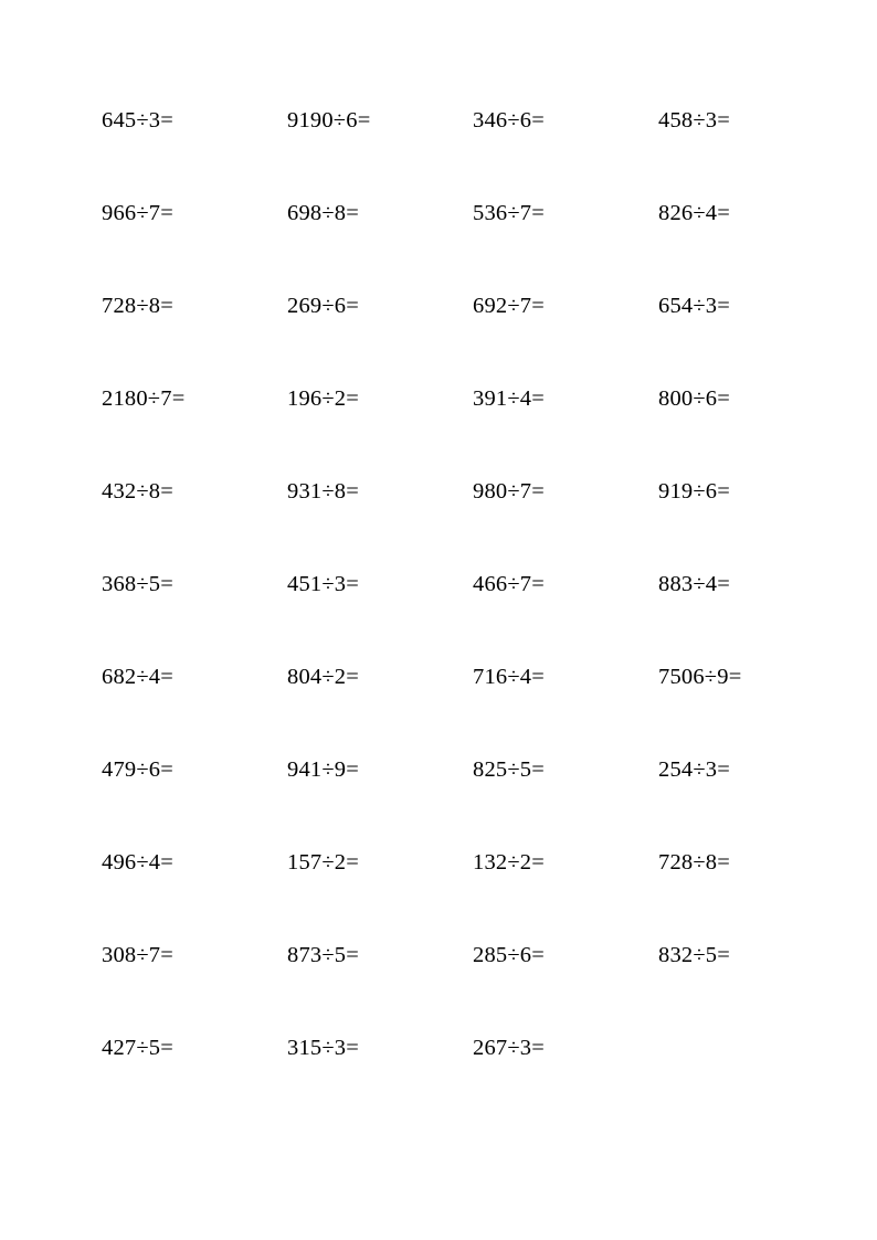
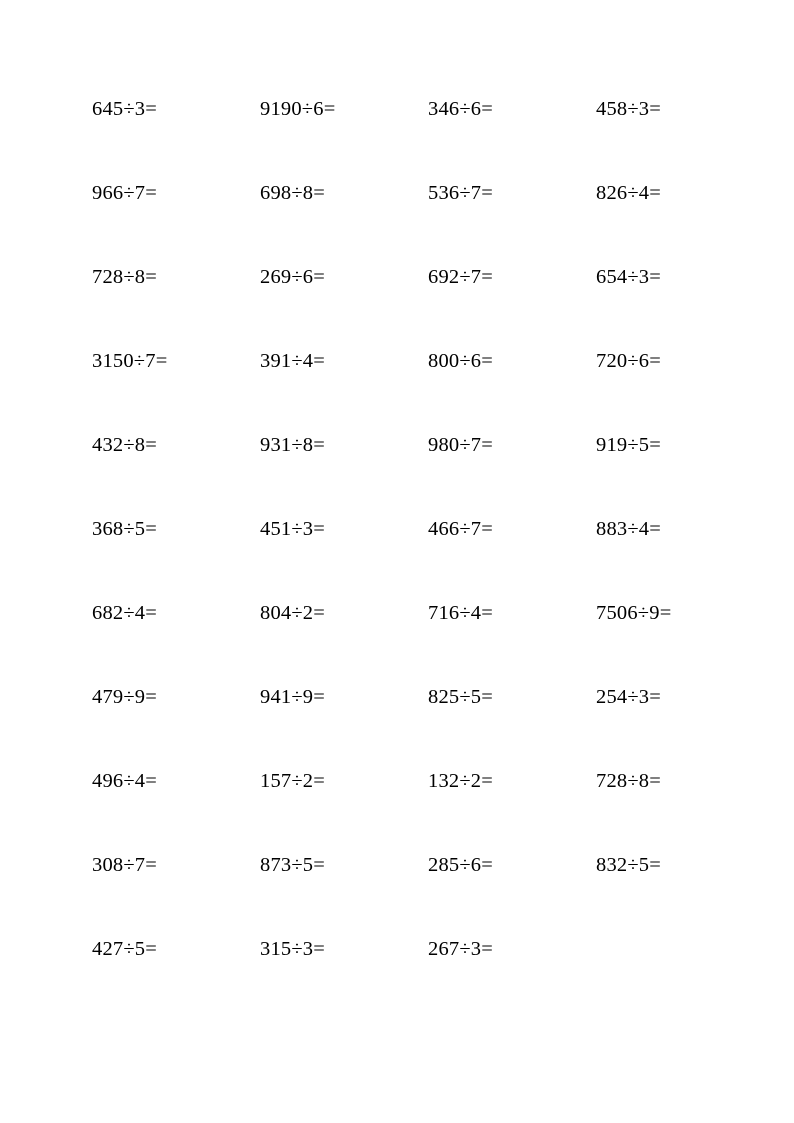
  645÷3=
  9190÷6=
  346÷6=
  458÷3=
  966÷7=
  698÷8=
  536÷7=
  826÷4=
  728÷8=
  269÷6=
  692÷7=
  654÷3=
- 2180÷7=
+ 3150÷7=
- 196÷2=
  391÷4=
  800÷6=
+ 720÷6=
  432÷8=
  931÷8=
  980÷7=
- 919÷6=
+ 919÷5=
  368÷5=
  451÷3=
  466÷7=
  883÷4=
  682÷4=
  804÷2=
  716÷4=
  7506÷9=
- 479÷6=
+ 479÷9=
  941÷9=
  825÷5=
  254÷3=
  496÷4=
  157÷2=
  132÷2=
  728÷8=
  308÷7=
  873÷5=
  285÷6=
  832÷5=
  427÷5=
  315÷3=
  267÷3=
